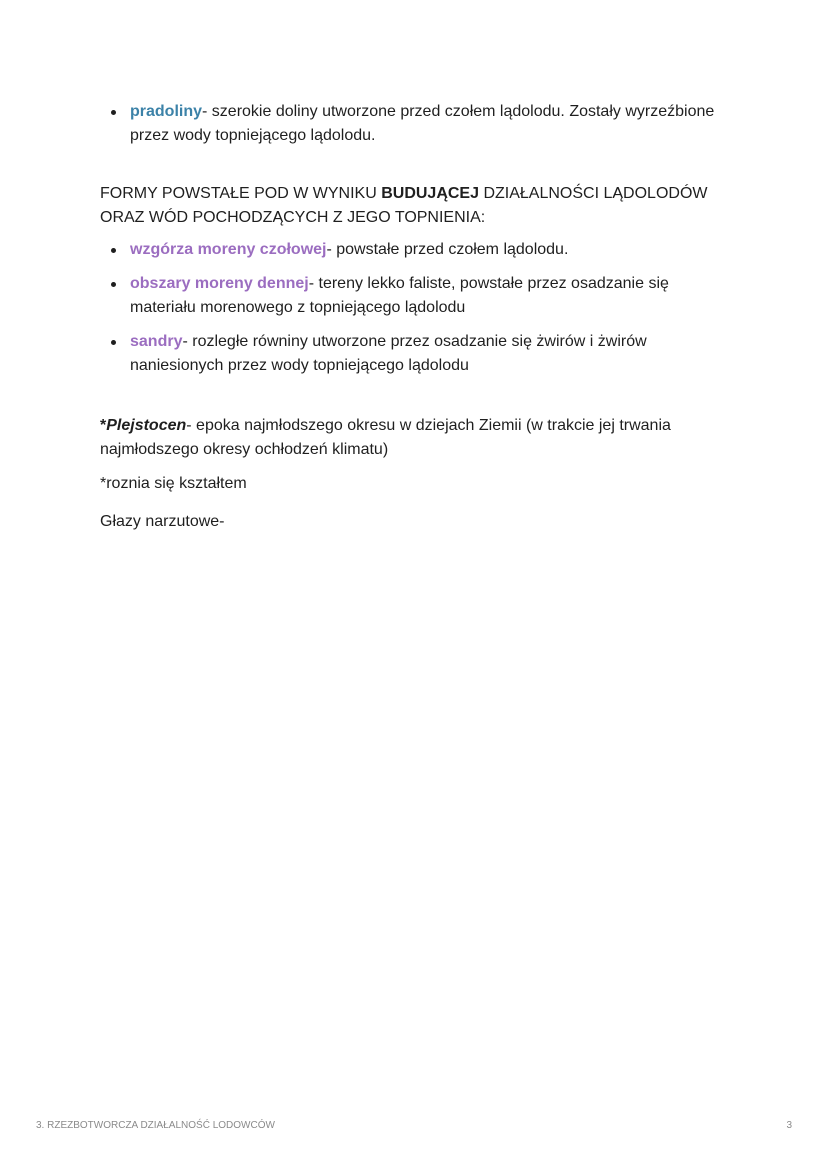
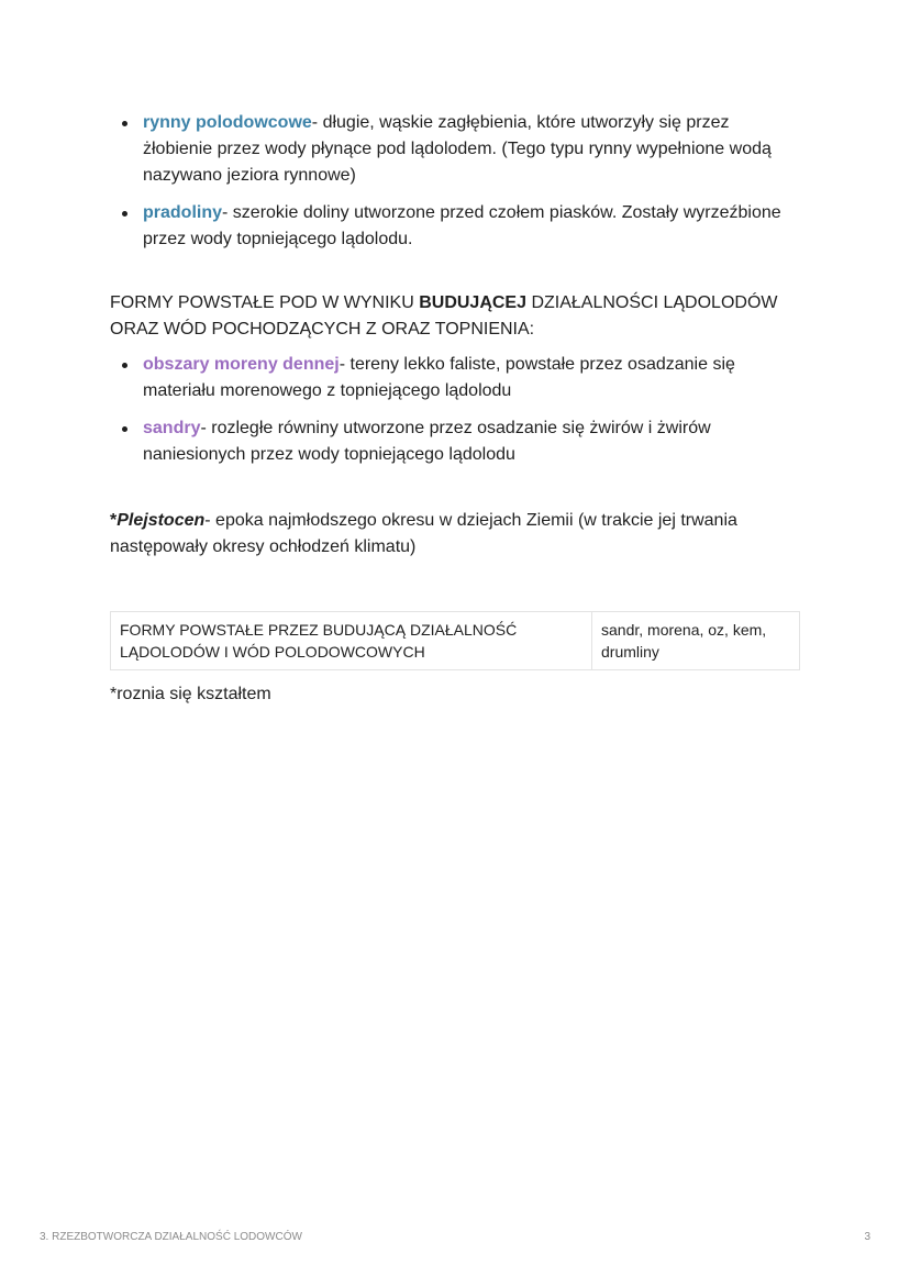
+ rynny polodowcowe- długie, wąskie zagłębienia, które utworzyły się przez żłobienie przez wody płynące pod lądolodem. (Tego typu rynny wypełnione wodą nazywano jeziora rynnowe)
- pradoliny- szerokie doliny utworzone przed czołem lądolodu. Zostały wyrzeźbione przez wody topniejącego lądolodu.
+ pradoliny- szerokie doliny utworzone przed czołem piasków. Zostały wyrzeźbione przez wody topniejącego lądolodu.
- FORMY POWSTAŁE POD W WYNIKU BUDUJĄCEJ DZIAŁALNOŚCI LĄDOLODÓW ORAZ WÓD POCHODZĄCYCH Z JEGO TOPNIENIA:
+ FORMY POWSTAŁE POD W WYNIKU BUDUJĄCEJ DZIAŁALNOŚCI LĄDOLODÓW ORAZ WÓD POCHODZĄCYCH Z ORAZ TOPNIENIA:
- wzgórza moreny czołowej- powstałe przed czołem lądolodu.
  obszary moreny dennej- tereny lekko faliste, powstałe przez osadzanie się materiału morenowego z topniejącego lądolodu
  sandry- rozległe równiny utworzone przez osadzanie się żwirów i żwirów naniesionych przez wody topniejącego lądolodu
- *Plejstocen- epoka najmłodszego okresu w dziejach Ziemii (w trakcie jej trwania najmłodszego okresy ochłodzeń klimatu)
+ *Plejstocen- epoka najmłodszego okresu w dziejach Ziemii (w trakcie jej trwania następowały okresy ochłodzeń klimatu)
+ FORMY POWSTAŁE PRZEZ BUDUJĄCĄ DZIAŁALNOŚĆ LĄDOLODÓW I WÓD POLODOWCOWYCH	sandr, morena, oz, kem, drumliny
  *roznia się kształtem
- Głazy narzutowe-
  3. RZEZBOTWORCZA DZIAŁALNOŚĆ LODOWCÓW
  3
